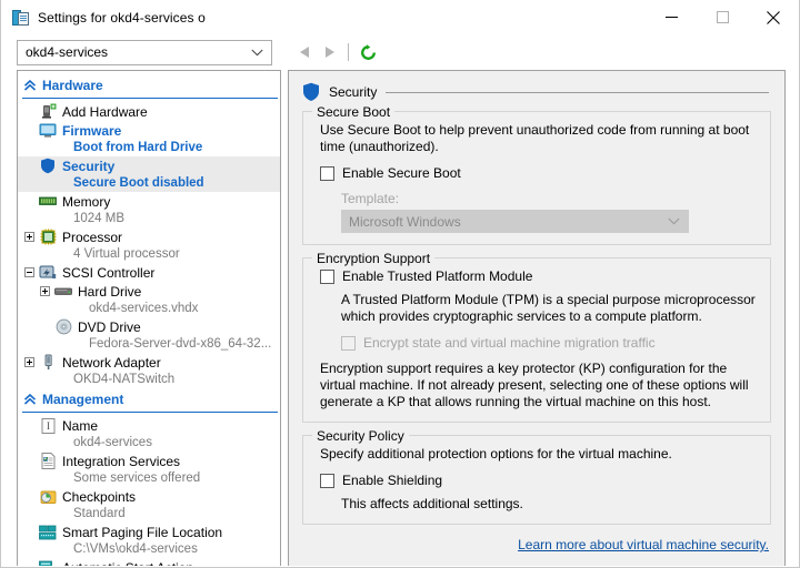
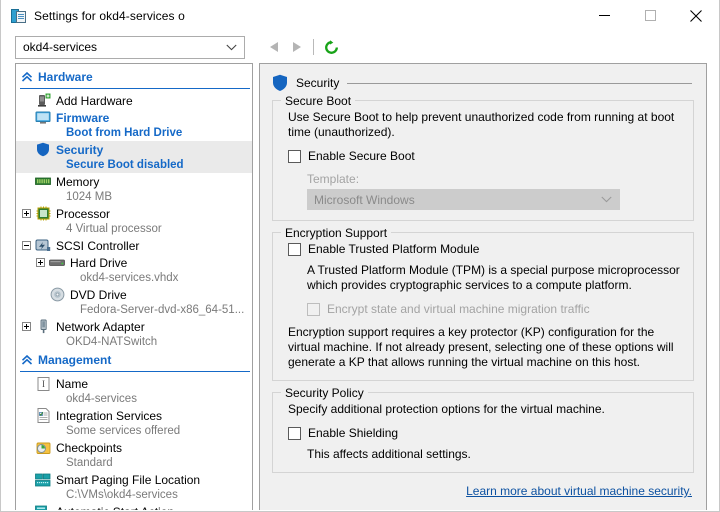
  Settings for okd4-services o
  okd4-services
  Hardware
  Add Hardware
  Firmware
  Boot from Hard Drive
  Security
  Secure Boot disabled
  Memory
  1024 MB
  Processor
  4 Virtual processor
  SCSI Controller
  Hard Drive
  okd4-services.vhdx
  DVD Drive
- Fedora-Server-dvd-x86_64-32...
+ Fedora-Server-dvd-x86_64-51...
  Network Adapter
  OKD4-NATSwitch
  Management
  I
  Name
  okd4-services
  Integration Services
  Some services offered
  Checkpoints
  Standard
  Smart Paging File Location
  C:\VMs\okd4-services
  Security
  Secure Boot
  Use Secure Boot to help prevent unauthorized code from running at boot time (unauthorized).
  Enable Secure Boot
  Template:
  Microsoft Windows
  Encryption Support
  Enable Trusted Platform Module
  A Trusted Platform Module (TPM) is a special purpose microprocessor which provides cryptographic services to a compute platform.
  Encrypt state and virtual machine migration traffic
  Encryption support requires a key protector (KP) configuration for the virtual machine. If not already present, selecting one of these options will generate a KP that allows running the virtual machine on this host.
  Security Policy
  Specify additional protection options for the virtual machine.
  Enable Shielding
  This affects additional settings.
  Learn more about virtual machine security.
